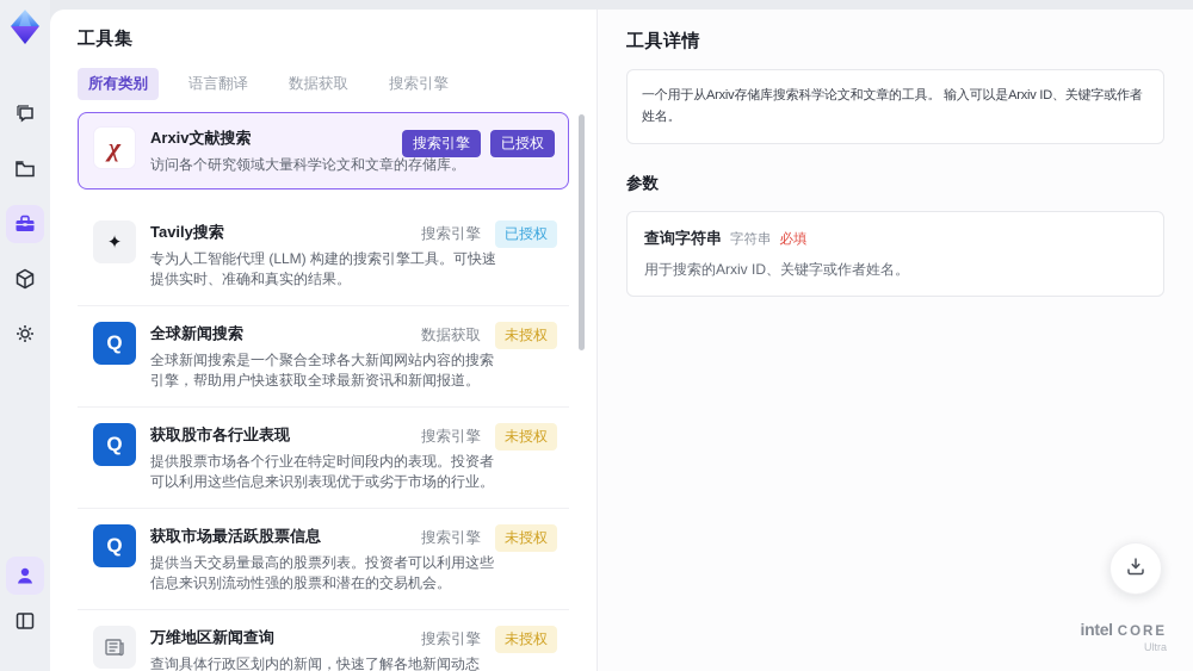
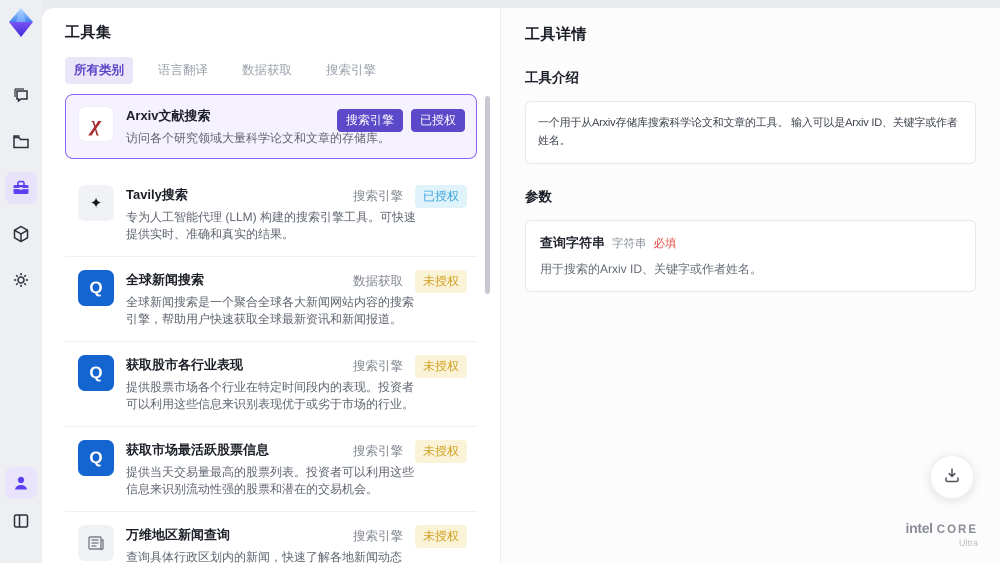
  工具集
  所有类别
  语言翻译
  数据获取
  搜索引擎
  χ
  Arxiv文献搜索
  访问各个研究领域大量科学论文和文章的存储库。
  搜索引擎
  已授权
  ✦
  Tavily搜索
  专为人工智能代理 (LLM) 构建的搜索引擎工具。可快速提供实时、准确和真实的结果。
  搜索引擎
  已授权
  Q
  全球新闻搜索
  全球新闻搜索是一个聚合全球各大新闻网站内容的搜索引擎，帮助用户快速获取全球最新资讯和新闻报道。
  数据获取
  未授权
  Q
  获取股市各行业表现
  提供股票市场各个行业在特定时间段内的表现。投资者可以利用这些信息来识别表现优于或劣于市场的行业。
  搜索引擎
  未授权
  Q
  获取市场最活跃股票信息
  提供当天交易量最高的股票列表。投资者可以利用这些信息来识别流动性强的股票和潜在的交易机会。
  搜索引擎
  未授权
  万维地区新闻查询
  查询具体行政区划内的新闻，快速了解各地新闻动态
  搜索引擎
  未授权
  工具详情
+ 工具介绍
  一个用于从Arxiv存储库搜索科学论文和文章的工具。 输入可以是Arxiv ID、关键字或作者姓名。
  参数
  查询字符串
  字符串
  必填
  用于搜索的Arxiv ID、关键字或作者姓名。
  intel CORE
  Ultra
